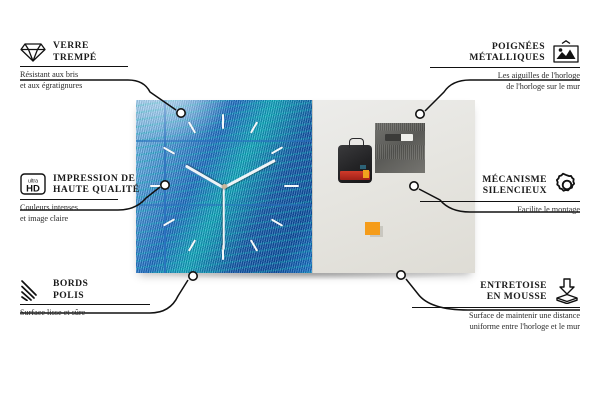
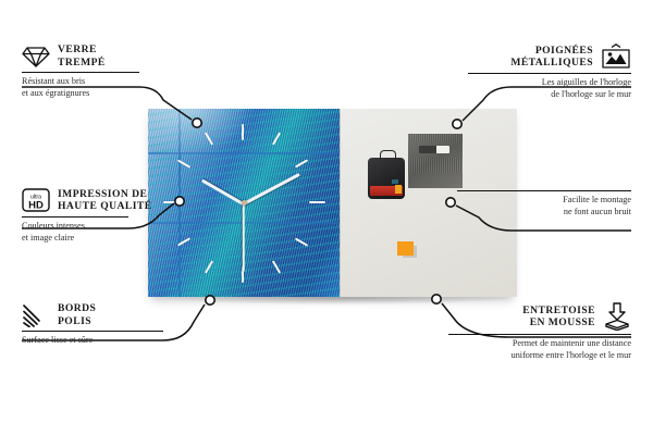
  VERRE
  TREMPÉ
  Résistant aux bris
  et aux égratignures
  HD
  IMPRESSION DE
  HAUTE QUALITÉ
  Couleurs intenses
  et image claire
  BORDS
  POLIS
  Surface lisse et sûre
  POIGNÉES
  MÉTALLIQUES
  Les aiguilles de l'horloge
  de l'horloge sur le mur
- MÉCANISME
- SILENCIEUX
  Facilite le montage
+ ne font aucun bruit
  ENTRETOISE
  EN MOUSSE
- Surface de maintenir une distance
+ Permet de maintenir une distance
  uniforme entre l'horloge et le mur
